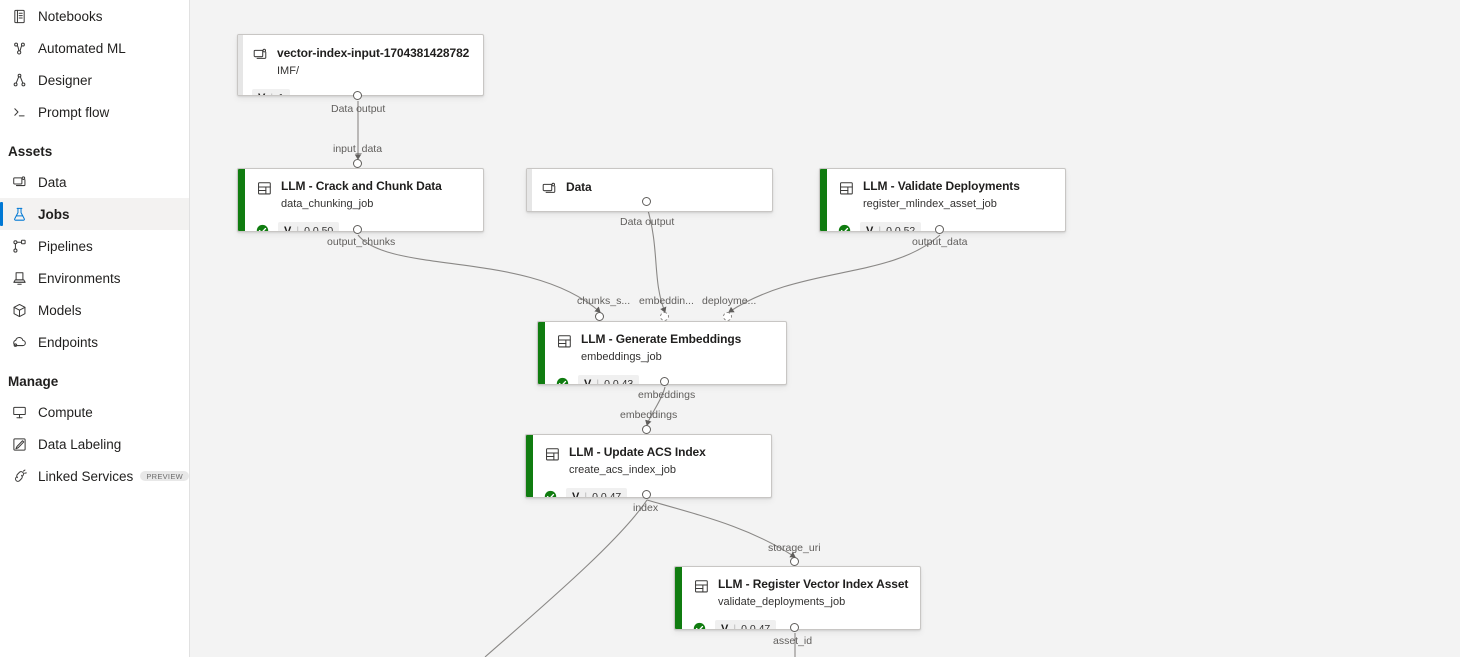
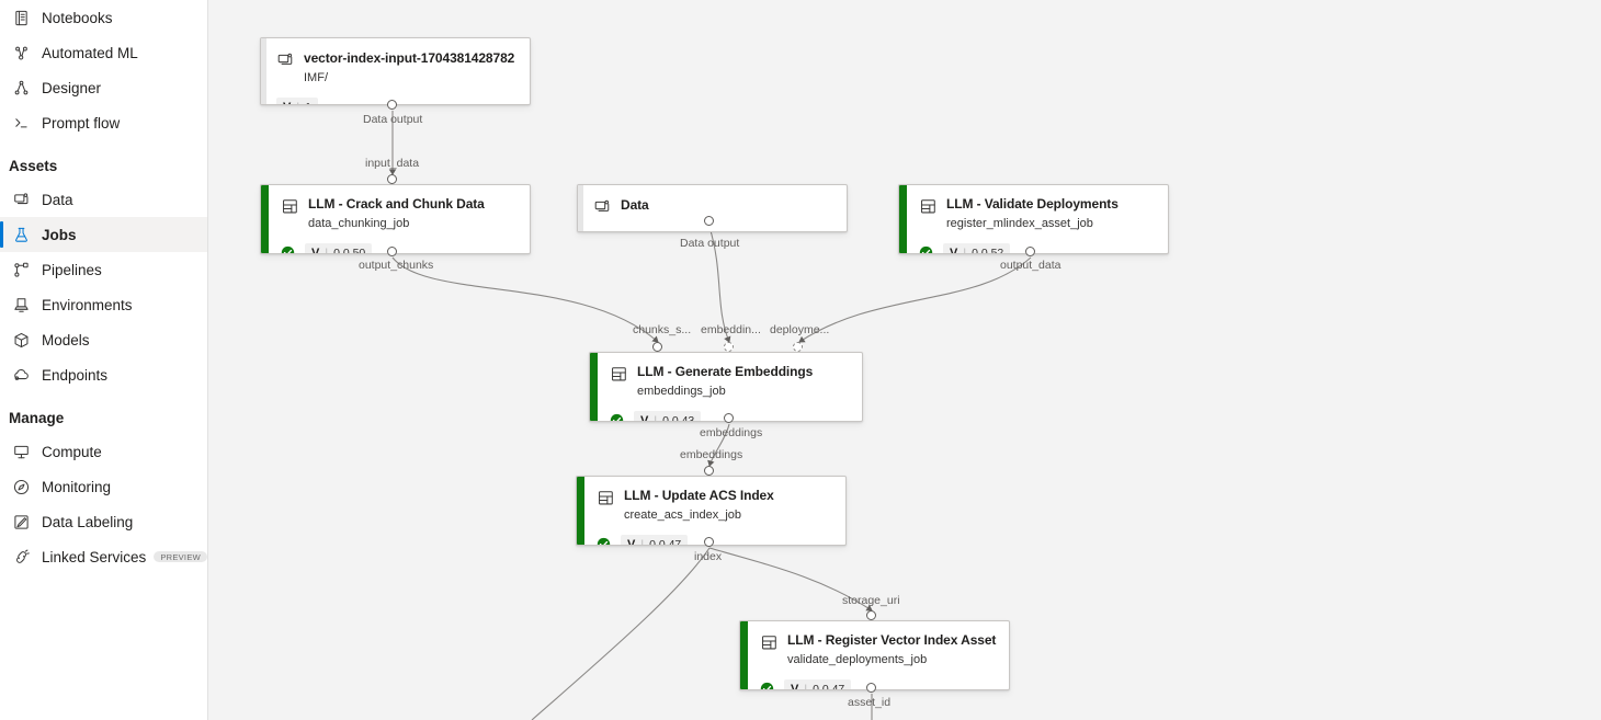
  Notebooks
  Automated ML
  Designer
  Prompt flow
  Assets
  Data
  Jobs
  Pipelines
  Environments
  Models
  Endpoints
  Manage
  Compute
+ Monitoring
  Data Labeling
  Linked Services
  PREVIEW
  vector-index-input-1704381428782
  IMF/
  LLM - Crack and Chunk Data
  data_chunking_job
  V
  |
  0.0.50
  Data
  LLM - Validate Deployments
  register_mlindex_asset_job
  V
  |
  0.0.52
  LLM - Generate Embeddings
  embeddings_job
  V
  |
  0.0.43
  LLM - Update ACS Index
  create_acs_index_job
  V
  |
  0.0.47
  LLM - Register Vector Index Asset
  validate_deployments_job
  V
  |
  0.0.47
  Data output
  input_data
  output_chunks
  Data output
  output_data
  chunks_s...
  embeddin...
  deployme...
  embeddings
  embeddings
  index
  storage_uri
  asset_id
